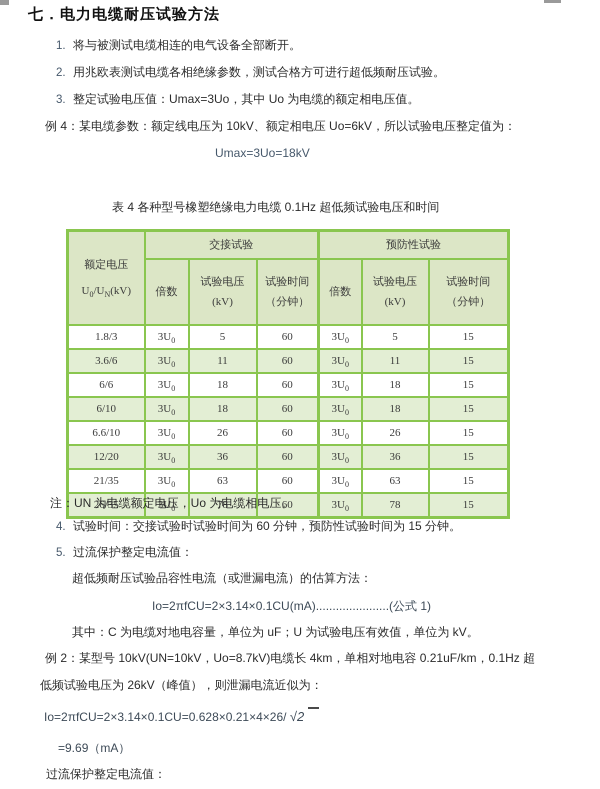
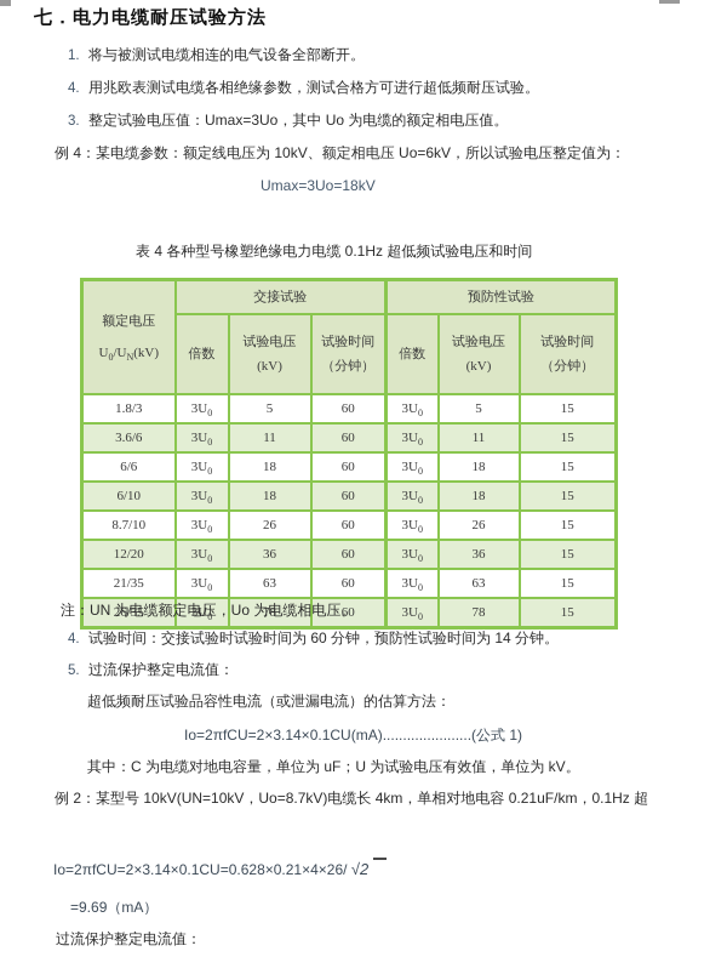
  七．电力电缆耐压试验方法
  1. 将与被测试电缆相连的电气设备全部断开。
- 2. 用兆欧表测试电缆各相绝缘参数，测试合格方可进行超低频耐压试验。
+ 4. 用兆欧表测试电缆各相绝缘参数，测试合格方可进行超低频耐压试验。
  3. 整定试验电压值：Umax=3Uo，其中 Uo 为电缆的额定相电压值。
  例 4：某电缆参数：额定线电压为 10kV、额定相电压 Uo=6kV，所以试验电压整定值为：
  Umax=3Uo=18kV
  表 4 各种型号橡塑绝缘电力电缆 0.1Hz 超低频试验电压和时间
  额定电压 U0/UN(kV)	交接试验	预防性试验
  倍数	试验电压 (kV)	试验时间 （分钟）	倍数	试验电压 (kV)	试验时间 （分钟）
  1.8/3	3U0	5	60	3U0	5	15
  3.6/6	3U0	11	60	3U0	11	15
  6/6	3U0	18	60	3U0	18	15
  6/10	3U0	18	60	3U0	18	15
- 6.6/10	3U0	26	60	3U0	26	15
+ 8.7/10	3U0	26	60	3U0	26	15
  12/20	3U0	36	60	3U0	36	15
  21/35	3U0	63	60	3U0	63	15
  26/35	3U0	78	60	3U0	78	15
  注：UN 为电缆额定电压，Uo 为电缆相电压。
- 4. 试验时间：交接试验时试验时间为 60 分钟，预防性试验时间为 15 分钟。
+ 4. 试验时间：交接试验时试验时间为 60 分钟，预防性试验时间为 14 分钟。
  5. 过流保护整定电流值：
  超低频耐压试验品容性电流（或泄漏电流）的估算方法：
  Io=2πfCU=2×3.14×0.1CU(mA)......................(公式 1)
  其中：C 为电缆对地电容量，单位为 uF；U 为试验电压有效值，单位为 kV。
  例 2：某型号 10kV(UN=10kV，Uo=8.7kV)电缆长 4km，单相对地电容 0.21uF/km，0.1Hz 超
- 低频试验电压为 26kV（峰值），则泄漏电流近似为：
  Io=2πfCU=2×3.14×0.1CU=0.628×0.21×4×26/ √2
  =9.69（mA）
  过流保护整定电流值：
